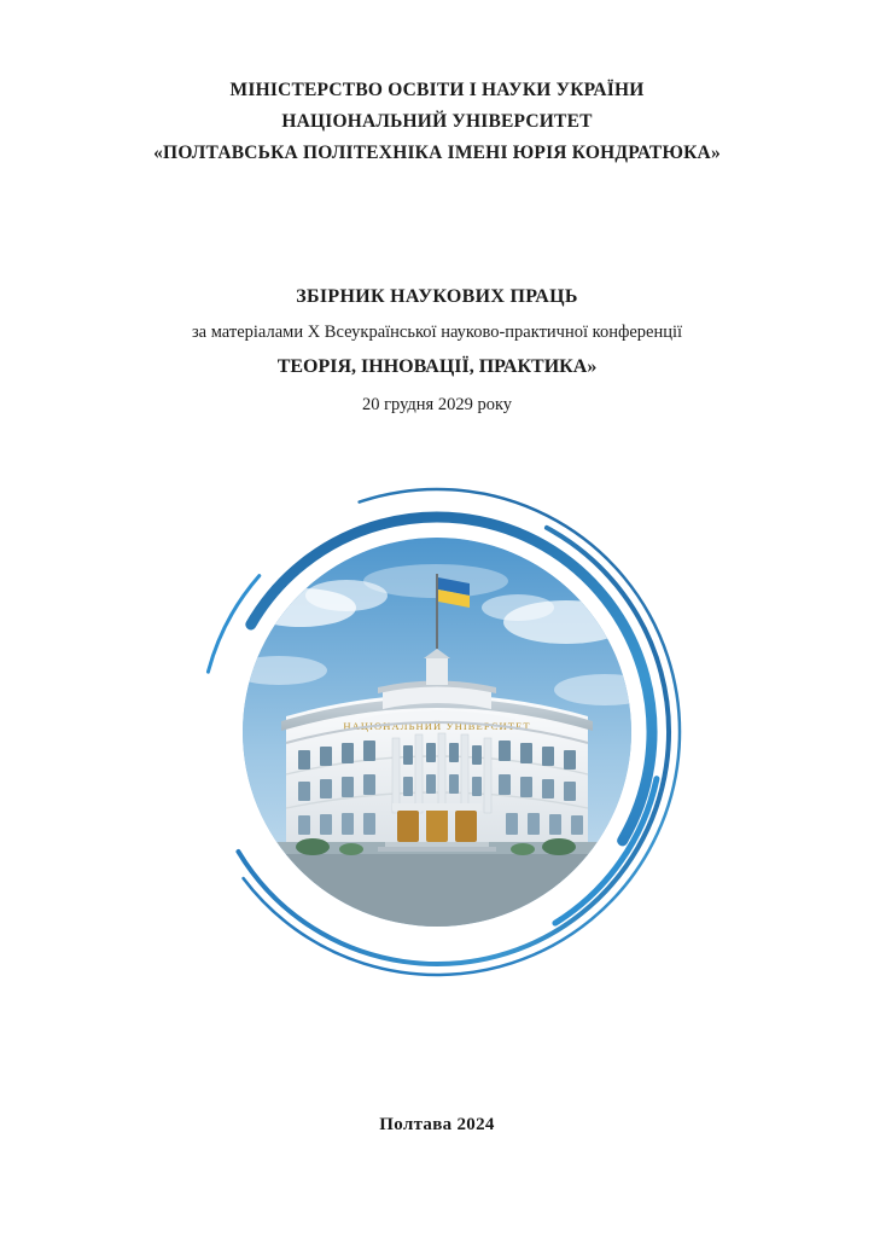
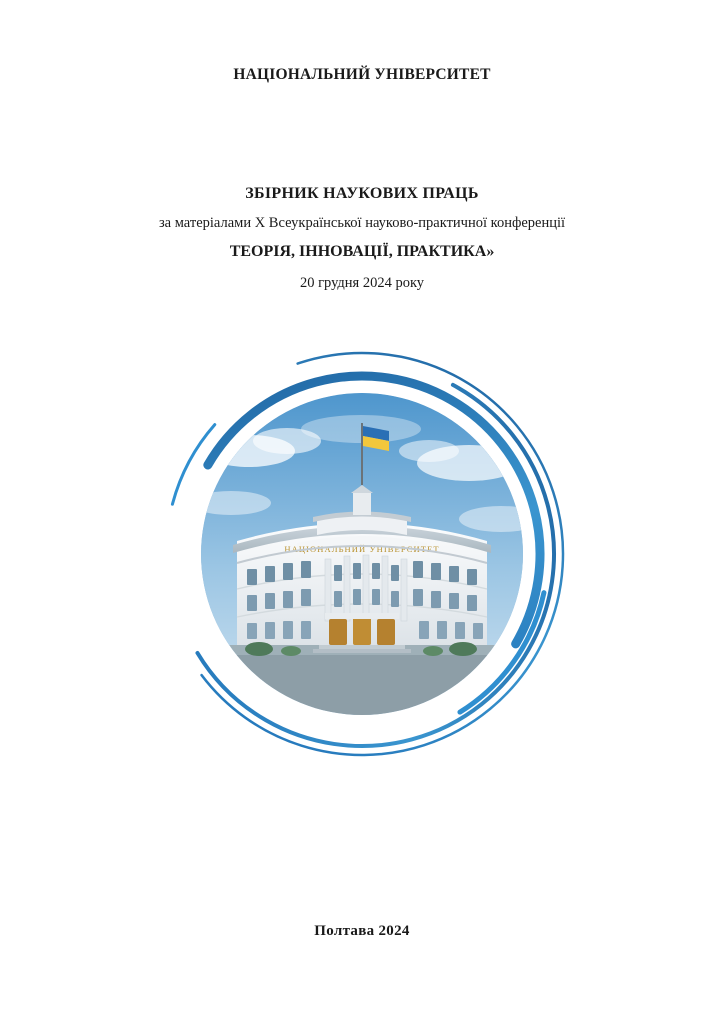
- МІНІСТЕРСТВО ОСВІТИ І НАУКИ УКРАЇНИ
  НАЦІОНАЛЬНИЙ УНІВЕРСИТЕТ
- «ПОЛТАВСЬКА ПОЛІТЕХНІКА ІМЕНІ ЮРІЯ КОНДРАТЮКА»
  ЗБІРНИК НАУКОВИХ ПРАЦЬ
  за матеріалами X Всеукраїнської науково-практичної конференції
  ТЕОРІЯ, ІННОВАЦІЇ, ПРАКТИКА»
- 20 грудня 2029 року
+ 20 грудня 2024 року
  НАНАЛЬНИЙ УНІВЕРТЕТ
  Полтава 2024
